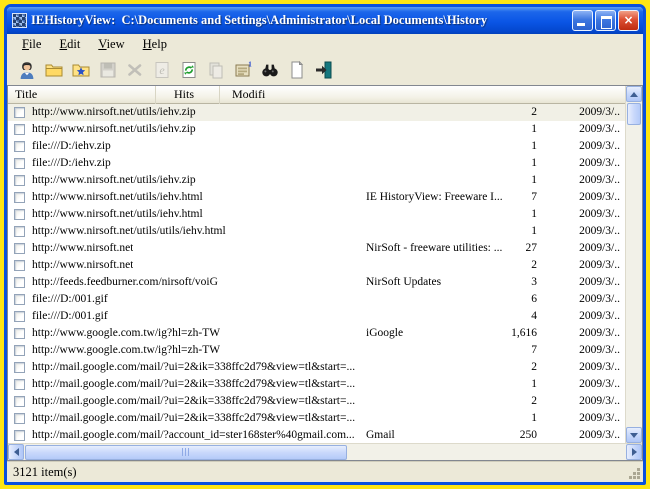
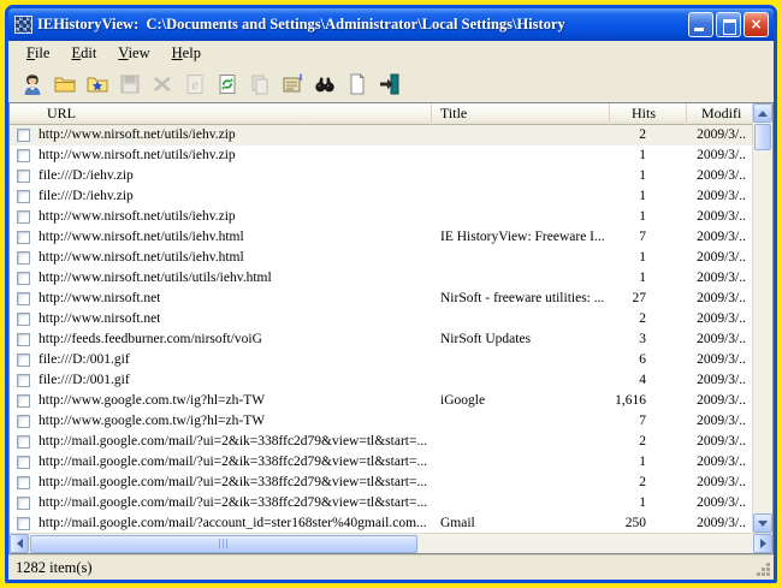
- IEHistoryView: C:\Documents and Settings\Administrator\Local Documents\History
+ IEHistoryView: C:\Documents and Settings\Administrator\Local Settings\History
  ×
  File
  Edit
  View
  Help
  e
  1
+ URL
  Title
  Hits
  Modifi
  http://www.nirsoft.net/utils/iehv.zip
  2
  2009/3/..
  http://www.nirsoft.net/utils/iehv.zip
  1
  2009/3/..
  file:///D:/iehv.zip
  1
  2009/3/..
  file:///D:/iehv.zip
  1
  2009/3/..
  http://www.nirsoft.net/utils/iehv.zip
  1
  2009/3/..
  http://www.nirsoft.net/utils/iehv.html
  IE HistoryView: Freeware I...
  7
  2009/3/..
  http://www.nirsoft.net/utils/iehv.html
  1
  2009/3/..
  http://www.nirsoft.net/utils/utils/iehv.html
  1
  2009/3/..
  http://www.nirsoft.net
  NirSoft - freeware utilities: ...
  27
  2009/3/..
  http://www.nirsoft.net
  2
  2009/3/..
  http://feeds.feedburner.com/nirsoft/voiG
  NirSoft Updates
  3
  2009/3/..
  file:///D:/001.gif
  6
  2009/3/..
  file:///D:/001.gif
  4
  2009/3/..
  http://www.google.com.tw/ig?hl=zh-TW
  iGoogle
  1,616
  2009/3/..
  http://www.google.com.tw/ig?hl=zh-TW
  7
  2009/3/..
  http://mail.google.com/mail/?ui=2&ik=338ffc2d79&view=tl&start=...
  2
  2009/3/..
  http://mail.google.com/mail/?ui=2&ik=338ffc2d79&view=tl&start=...
  1
  2009/3/..
  http://mail.google.com/mail/?ui=2&ik=338ffc2d79&view=tl&start=...
  2
  2009/3/..
  http://mail.google.com/mail/?ui=2&ik=338ffc2d79&view=tl&start=...
  1
  2009/3/..
  http://mail.google.com/mail/?account_id=ster168ster%40gmail.com...
  Gmail
  250
  2009/3/..
- 3121 item(s)
+ 1282 item(s)
